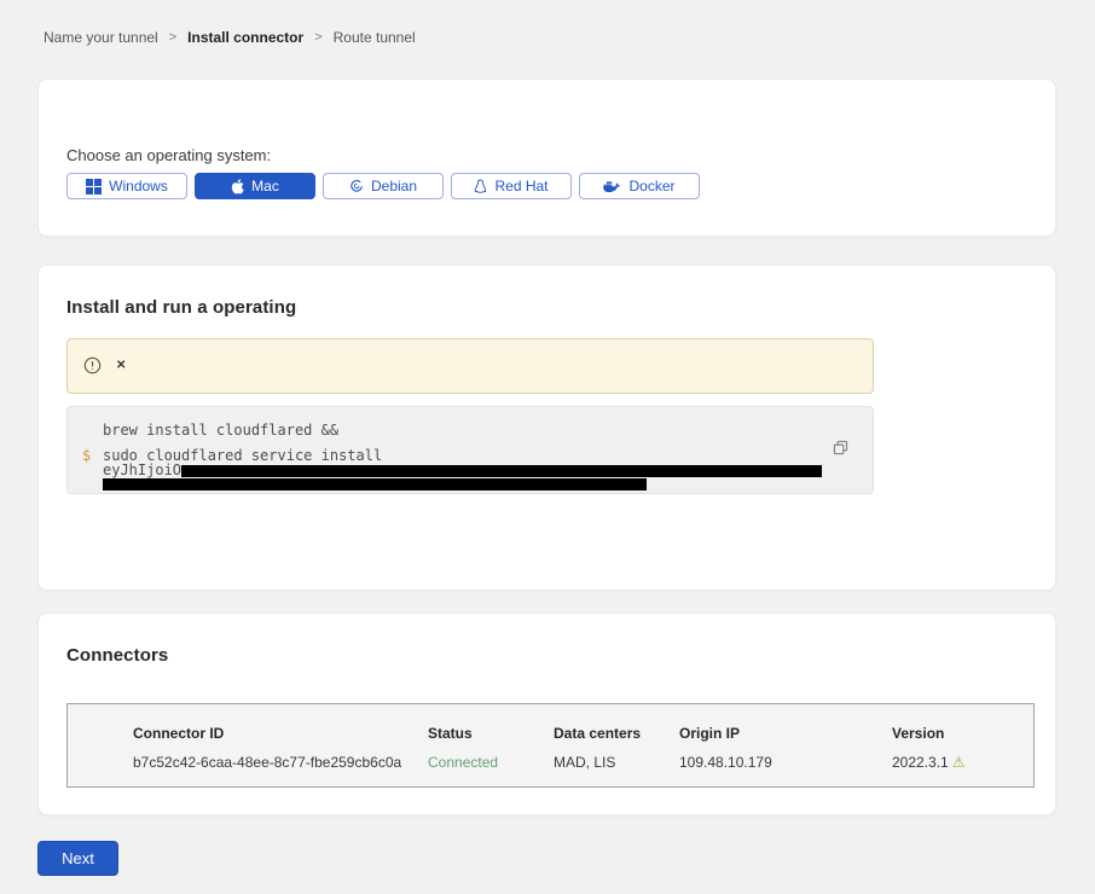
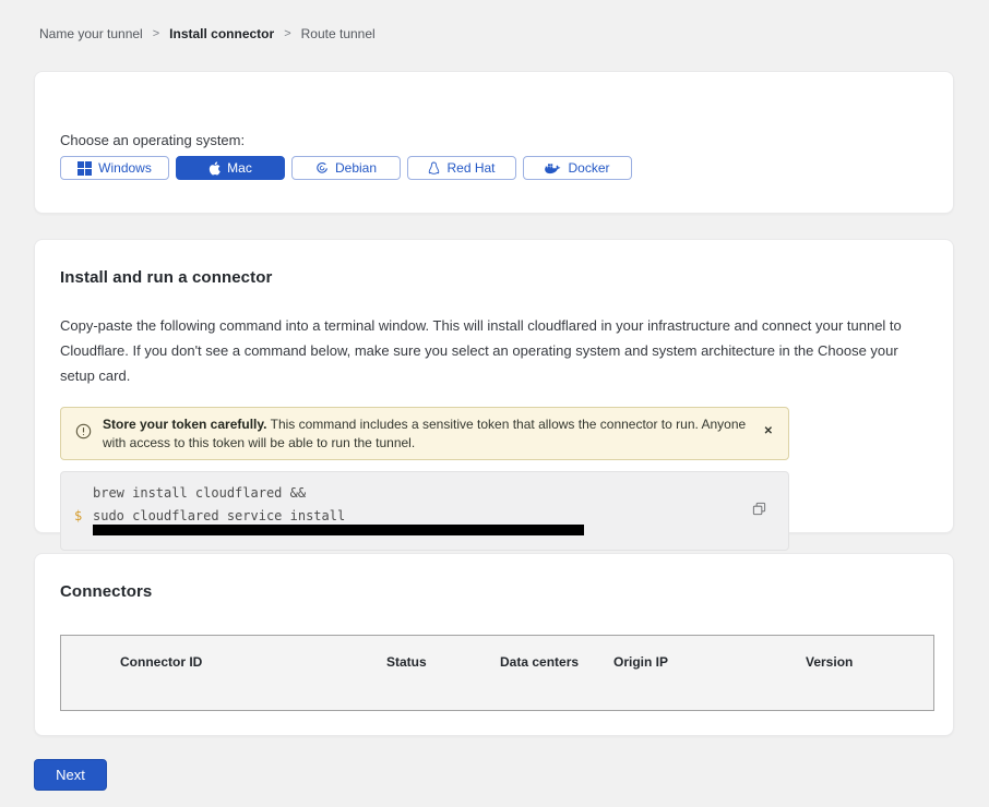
  Name your tunnel
  >
  Install connector
  >
  Route tunnel
  Choose an operating system:
  Windows
  Mac
  Debian
  Red Hat
  Docker
- Install and run a operating
+ Install and run a connector
+ Copy-paste the following command into a terminal window. This will install cloudflared in your infrastructure and connect your tunnel to Cloudflare. If you don't see a command below, make sure you select an operating system and system architecture in the Choose your setup card.
+ Store your token carefully. This command includes a sensitive token that allows the connector to run. Anyone with access to this token will be able to run the tunnel.
  ✕
  brew install cloudflared &&
  $
  sudo cloudflared service install
- eyJhIjoiO
  Connectors
  Connector ID
  Status
  Data centers
  Origin IP
  Version
- b7c52c42-6caa-48ee-8c77-fbe259cb6c0a
- Connected
- MAD, LIS
- 109.48.10.179
- 2022.3.1 ⚠
  Next
